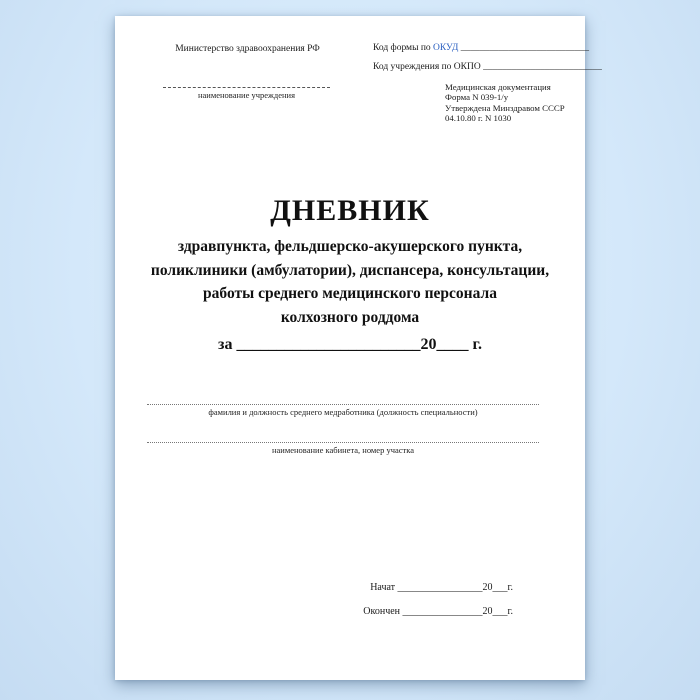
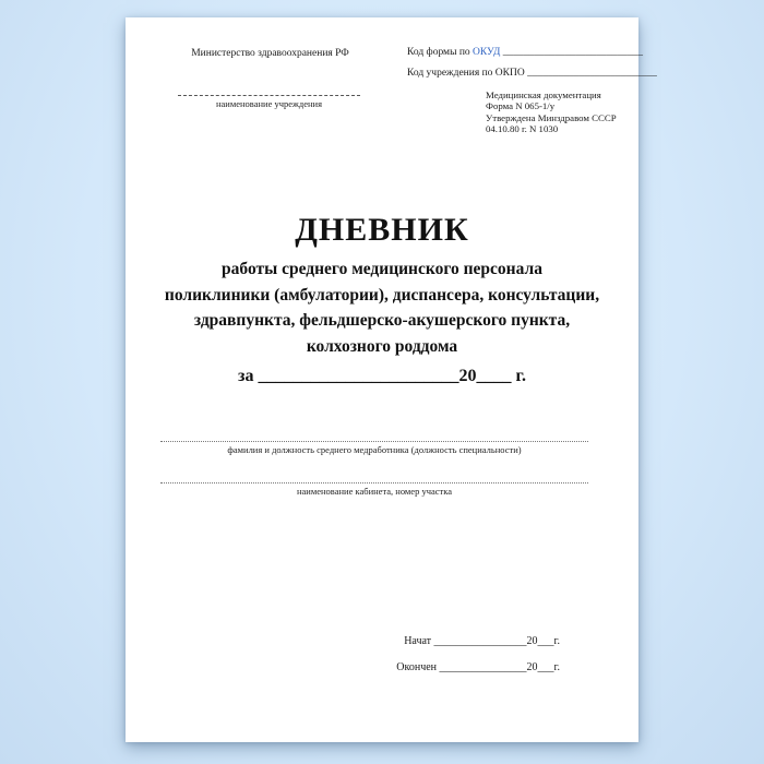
  Министерство здравоохранения РФ
  Код формы по ОКУД ___________________________
  Код учреждения по ОКПО _________________________
  наименование учреждения
  Медицинская документация
- Форма N 039-1/у
+ Форма N 065-1/у
  Утверждена Минздравом СССР
  04.10.80 г. N 1030
  ДНЕВНИК
- здравпункта, фельдшерско-акушерского пункта,
+ работы среднего медицинского персонала
  поликлиники (амбулатории), диспансера, консультации,
- работы среднего медицинского персонала
+ здравпункта, фельдшерско-акушерского пункта,
  колхозного роддома
  за _______________________20____ г.
  фамилия и должность среднего медработника (должность специальности)
  наименование кабинета, номер участка
  Начат _________________20___г.
  Окончен ________________20___г.
